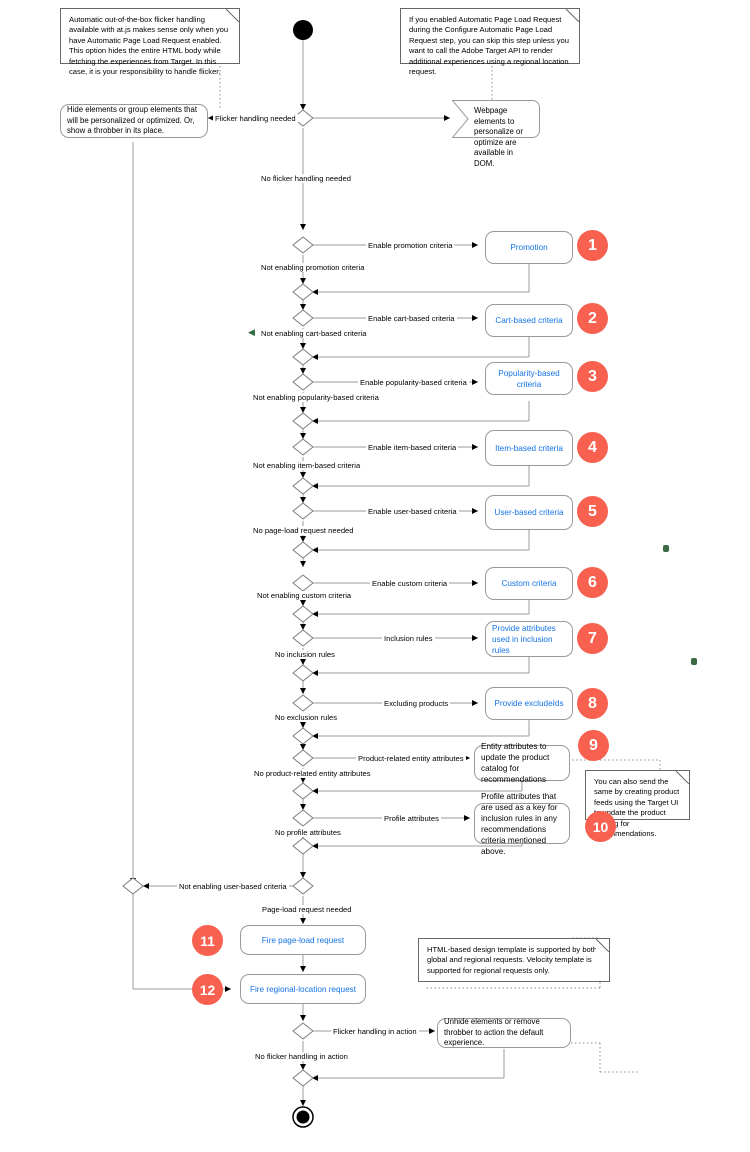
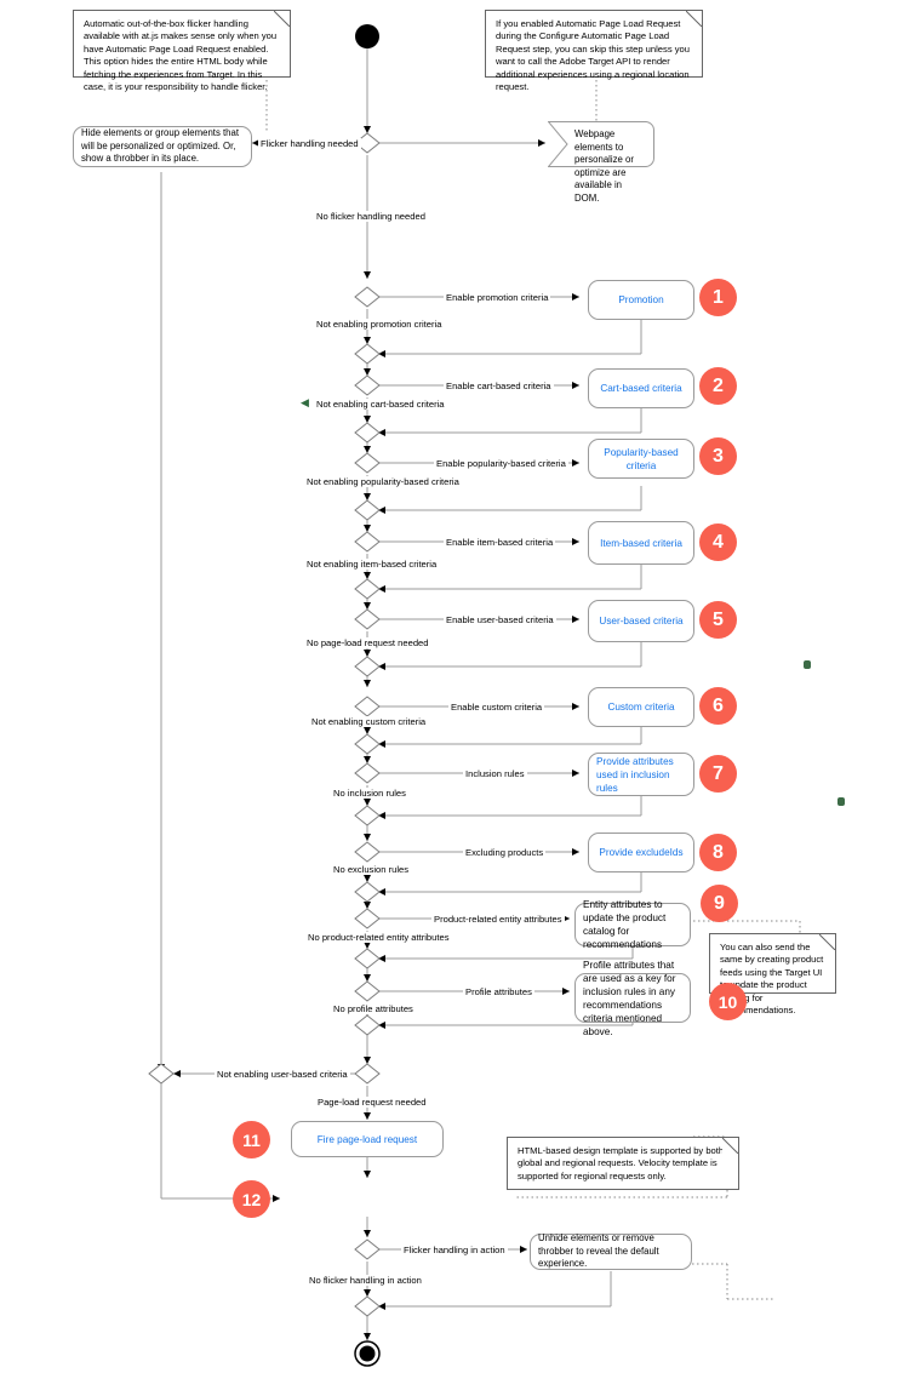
  Automatic out-of-the-box flicker handling available with at.js makes sense only when you have Automatic Page Load Request enabled. This option hides the entire HTML body while fetching the experiences from Target. In this case, it is your responsibility to handle flicker.
  If you enabled Automatic Page Load Request during the Configure Automatic Page Load Request step, you can skip this step unless you want to call the Adobe Target API to render additional experiences using a regional location request.
  You can also send the same by creating product feeds using the Target UI date the product g for mendations.
  HTML-based design template is supported by both global and regional requests. Velocity template is supported for regional requests only.
  Hide elements or group elements that will be personalized or optimized. Or, show a throbber in its place.
- Unhide elements or remove throbber to action the default experience.
+ Unhide elements or remove throbber to reveal the default experience.
  Webpage elements to personalize or optimize are available in DOM.
  Promotion
  Cart-based criteria
  Popularity-based criteria
  Item-based criteria
  User-based criteria
  Custom criteria
  Provide attributes used in inclusion rules
  Provide excludeIds
  Entity attributes to update the product catalog for recommendations
  Profile attributes that are used as a key for inclusion rules in any recommendations criteria mentioned above.
  Fire page-load request
- Fire regional-location request
  1
  2
  3
  4
  5
  6
  7
  8
  9
  10
  11
  12
  Flicker handling needed
  No flicker handling needed
  Enable promotion criteria
  Not enabling promotion criteria
  Enable cart-based criteria
  Not enabling cart-based criteria
  Enable popularity-based criteria
  Not enabling popularity-based criteria
  Enable item-based criteria
  Not enabling item-based criteria
  Enable user-based criteria
  No page-load request needed
  Enable custom criteria
  Not enabling custom criteria
  Inclusion rules
  No inclusion rules
  Excluding products
  No exclusion rules
  Product-related entity attributes
  No product-related entity attributes
  Profile attributes
  No profile attributes
  Not enabling user-based criteria
  Page-load request needed
  Flicker handling in action
  No flicker handling in action
  ◀
